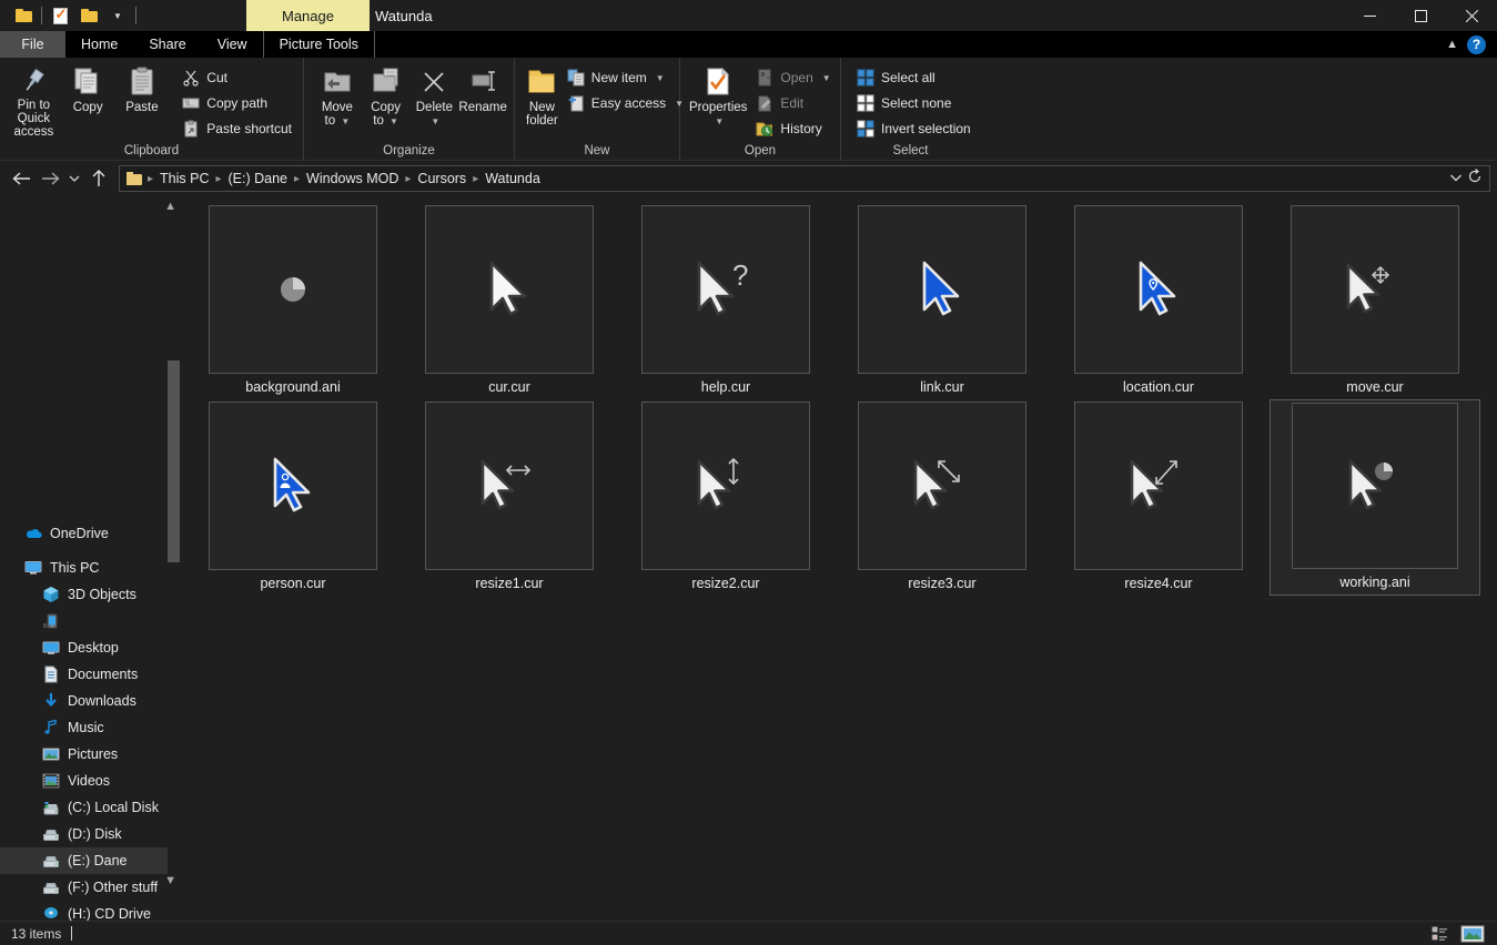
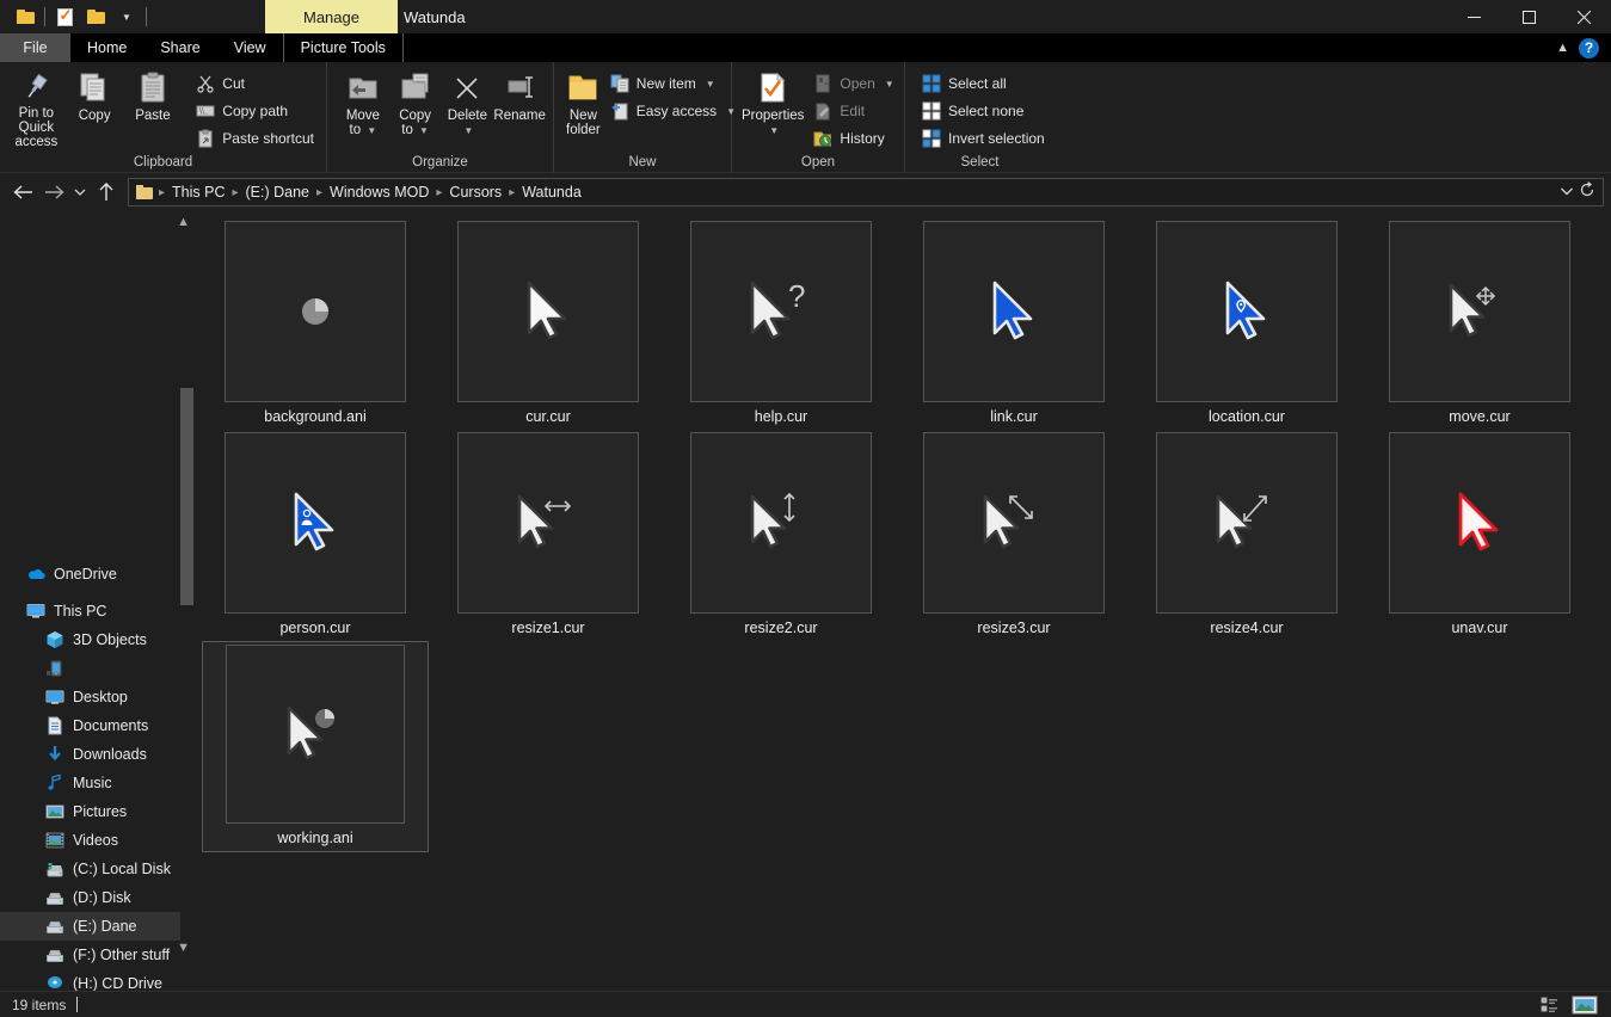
  ▼
  Manage
  Watunda
  File
  Home
  Share
  View
  Picture Tools
  ▲
  ?
  Pin to Quick
  access
  Copy
  Paste
  Cut
  Copy path
  Paste shortcut
  Clipboard
  Move
  to ▼
  Copy
  to ▼
  Delete
  ▼
  Rename
  Organize
  New
  folder
  New item
  ▼
  Easy access
  ▼
  New
  Properties
  ▼
  Open
  ▼
  Edit
  History
  Open
  Select all
  Select none
  Invert selection
  Select
  ▸
  This PC
  ▸
  (E:) Dane
  ▸
  Windows MOD
  ▸
  Cursors
  ▸
  Watunda
  ▲
  ▼
  OneDrive
  This PC
  3D Objects
  Desktop
  Documents
  Downloads
  Music
  Pictures
  Videos
  (C:) Local Disk
  (D:) Disk
  (E:) Dane
  (F:) Other stuff
  (H:) CD Drive
  background.ani
  cur.cur
  ?
  help.cur
  link.cur
  location.cur
  move.cur
  person.cur
  resize1.cur
  resize2.cur
  resize3.cur
  resize4.cur
+ unav.cur
  working.ani
- 13 items
+ 19 items
